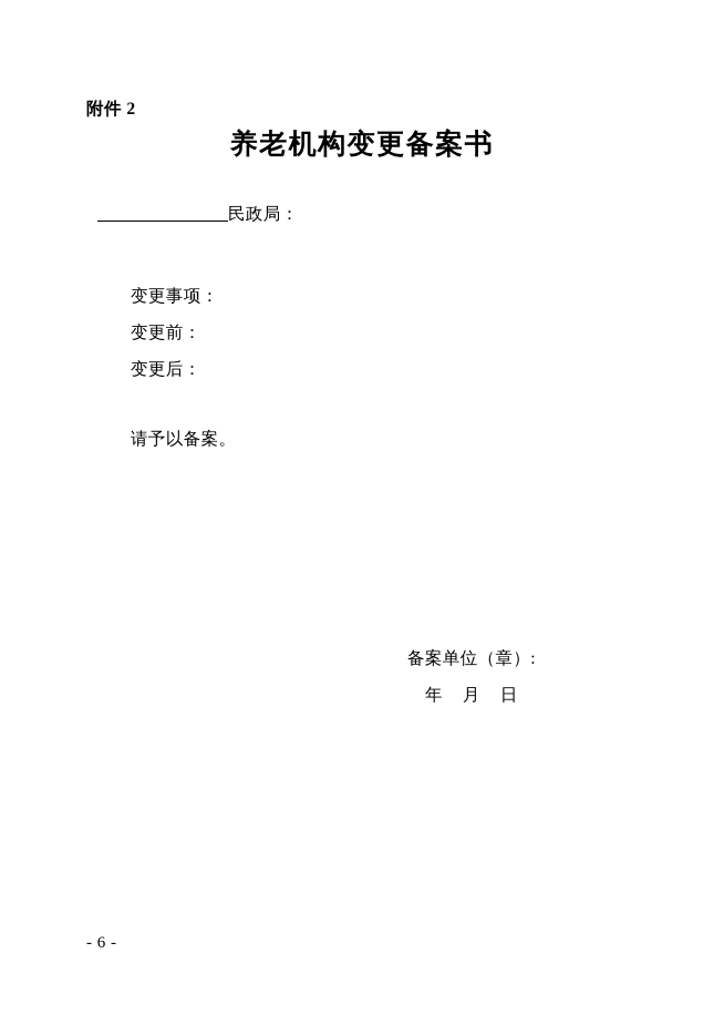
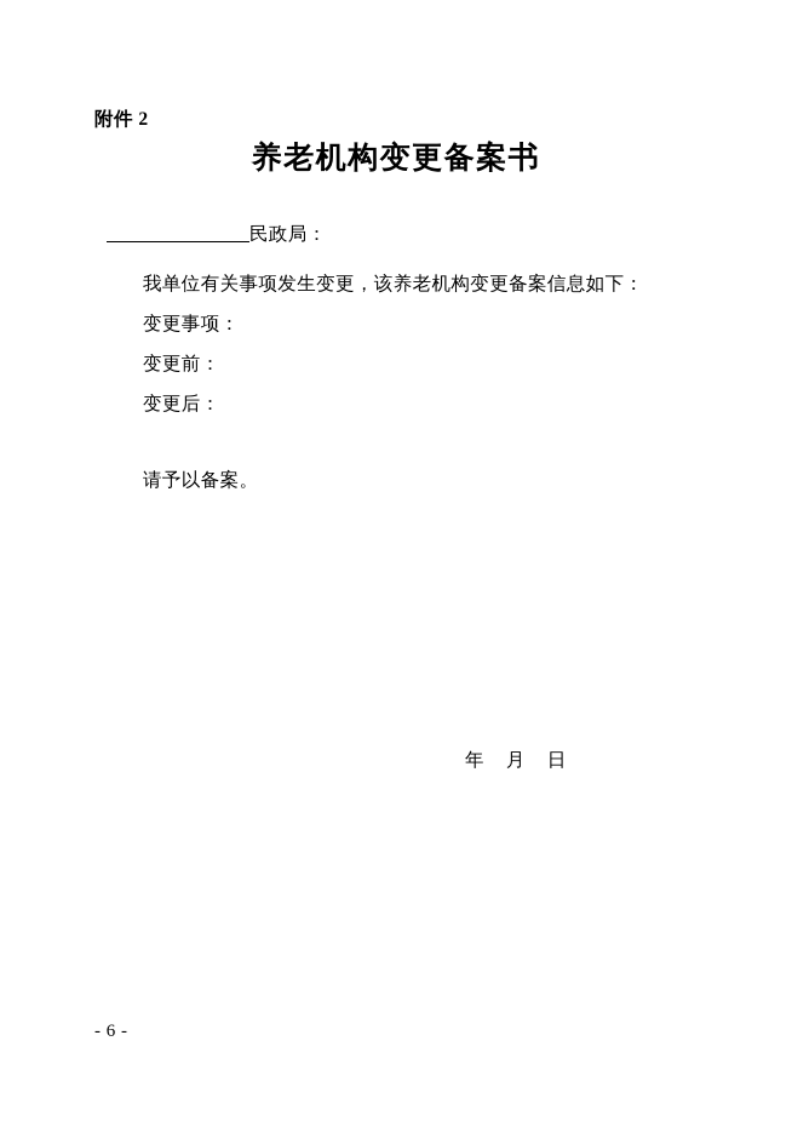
  附件 2
  养老机构变更备案书
  民政局：
+ 我单位有关事项发生变更，该养老机构变更备案信息如下：
  变更事项：
  变更前：
  变更后：
  请予以备案。
- 备案单位（章）:
  年 月 日
  - 6 -
